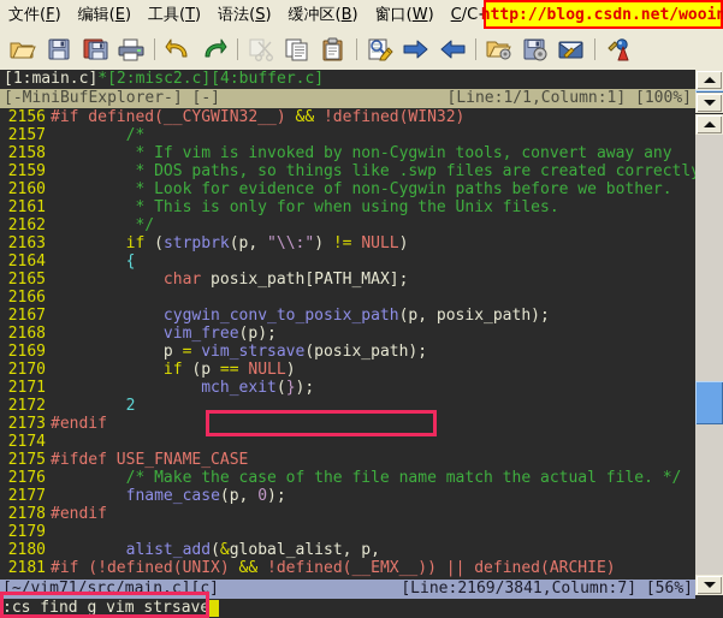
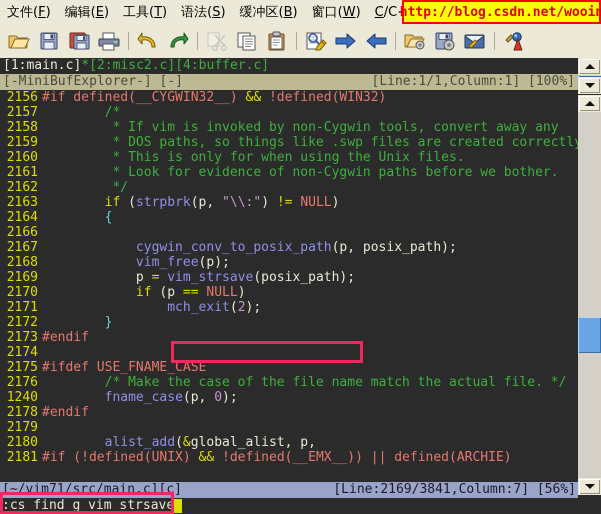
  文件(F)
  编辑(E)
  工具(T)
  语法(S)
  缓冲区(B)
  窗口(W)
  http://blog.csdn.net/wooin
  [1:main.c]*[2:misc2.c][4:buffer.c]
  [-MiniBufExplorer-] [-]
  [Line:1/1,Column:1] [100%]
  2156
  #if defined(__CYGWIN32__) && !defined(WIN32)
  2157
  /*
  2158
  * If vim is invoked by non-Cygwin tools, convert away any
  2159
  * DOS paths, so things like .swp files are created correctl
  2160
- * Look for evidence of non-Cygwin paths before we bother.
+ * This is only for when using the Unix files.
  2161
- * This is only for when using the Unix files.
+ * Look for evidence of non-Cygwin paths before we bother.
  2162
  */
  2163
  if (strpbrk(p, "\\:") != NULL)
  2164
  {
- 2165
- char posix_path[PATH_MAX];
  2166
  2167
  cygwin_conv_to_posix_path(p, posix_path);
  2168
  vim_free(p);
  2169
  p = vim_strsave(posix_path);
  2170
  if (p == NULL)
  2171
- mch_exit(});
+ mch_exit(2);
  2172
- 2
+ }
  2173
  #endif
  2174
  2175
  #ifdef USE_FNAME_CASE
  2176
  /* Make the case of the file name match the actual file. */
- 2177
+ 1240
  fname_case(p, 0);
  2178
  #endif
  2179
  2180
  alist_add(&global_alist, p,
  2181
  #if (!defined(UNIX) && !defined(__EMX__)) || defined(ARCHIE)
  [~/vim71/src/main.c][c]
  [Line:2169/3841,Column:7] [56%]
  :cs find g vim_strsave
